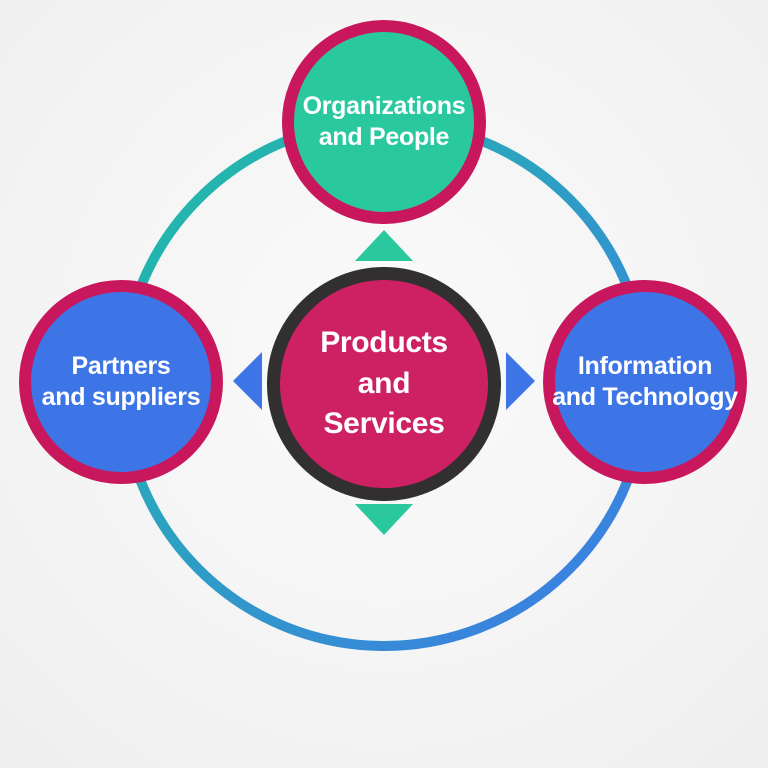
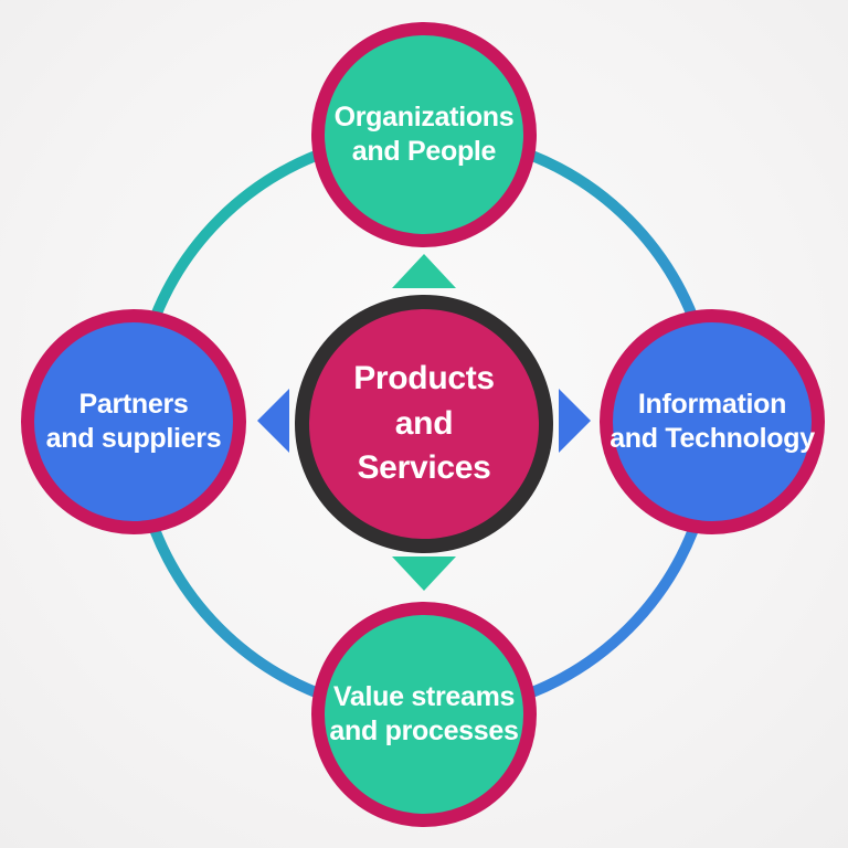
  Organizations
  and People
  Information
  and Technology
+ Value streams
+ and processes
  Partners
  and suppliers
  Products
  and
  Services
